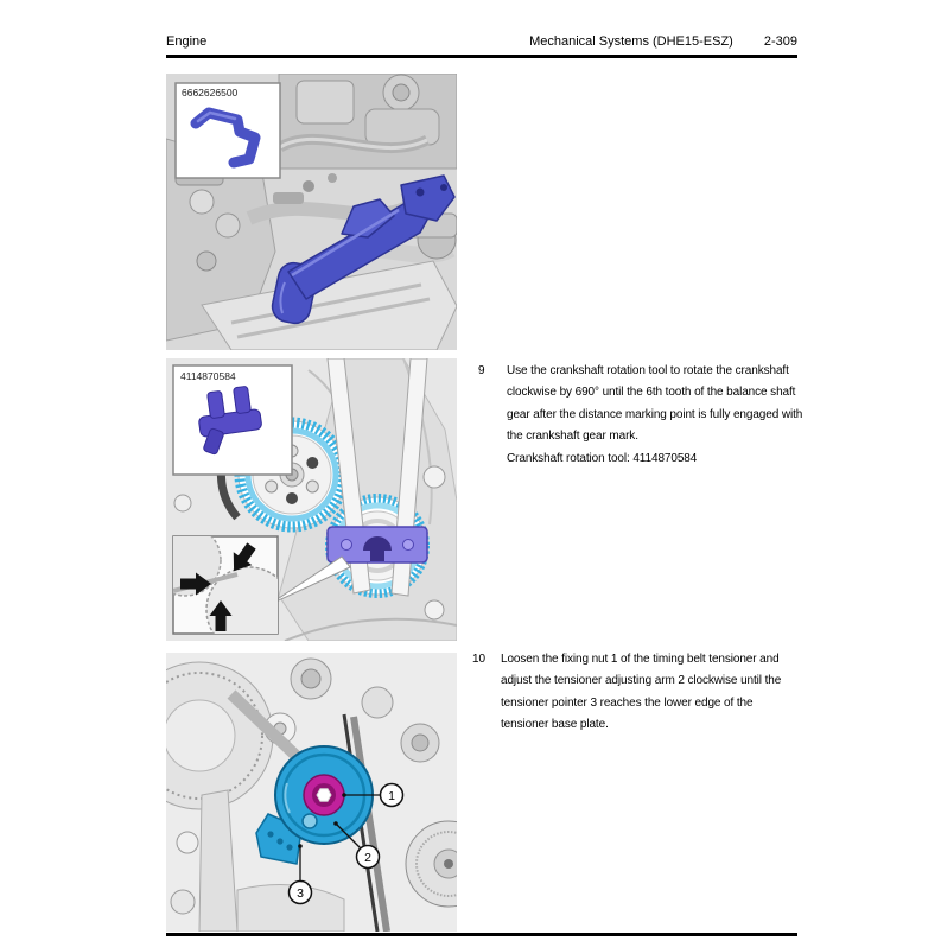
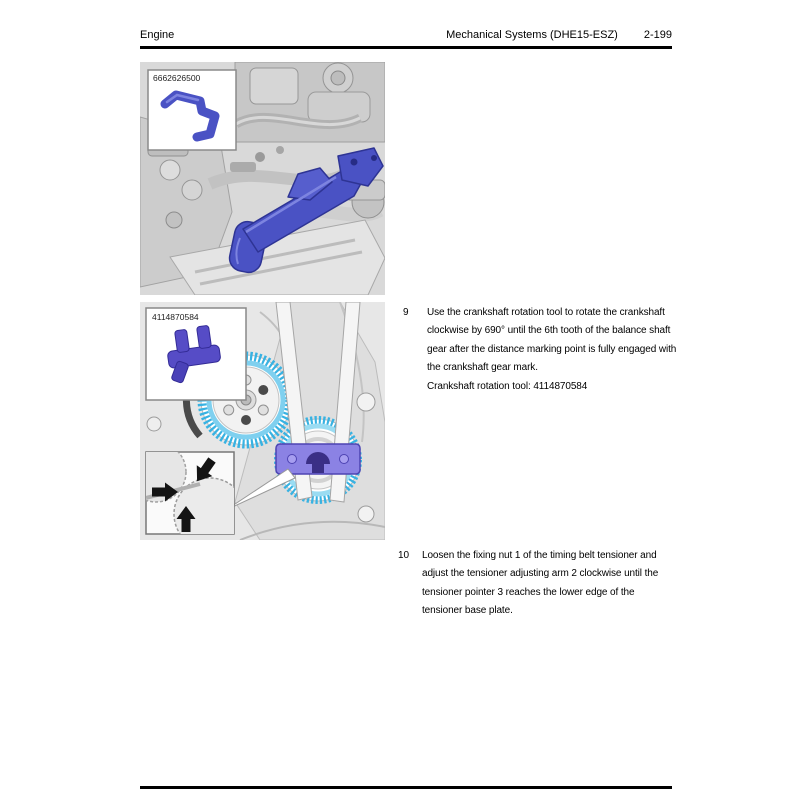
  Engine
  Mechanical Systems (DHE15-ESZ)
- 2-309
+ 2-199
  6662626500
  4114870584
- 1
- 2
- 3
  9
  Use the crankshaft rotation tool to rotate the crankshaft
  clockwise by 690° until the 6th tooth of the balance shaft
  gear after the distance marking point is fully engaged with
  the crankshaft gear mark.
  Crankshaft rotation tool: 4114870584
  10
  Loosen the fixing nut 1 of the timing belt tensioner and
  adjust the tensioner adjusting arm 2 clockwise until the
  tensioner pointer 3 reaches the lower edge of the
  tensioner base plate.
